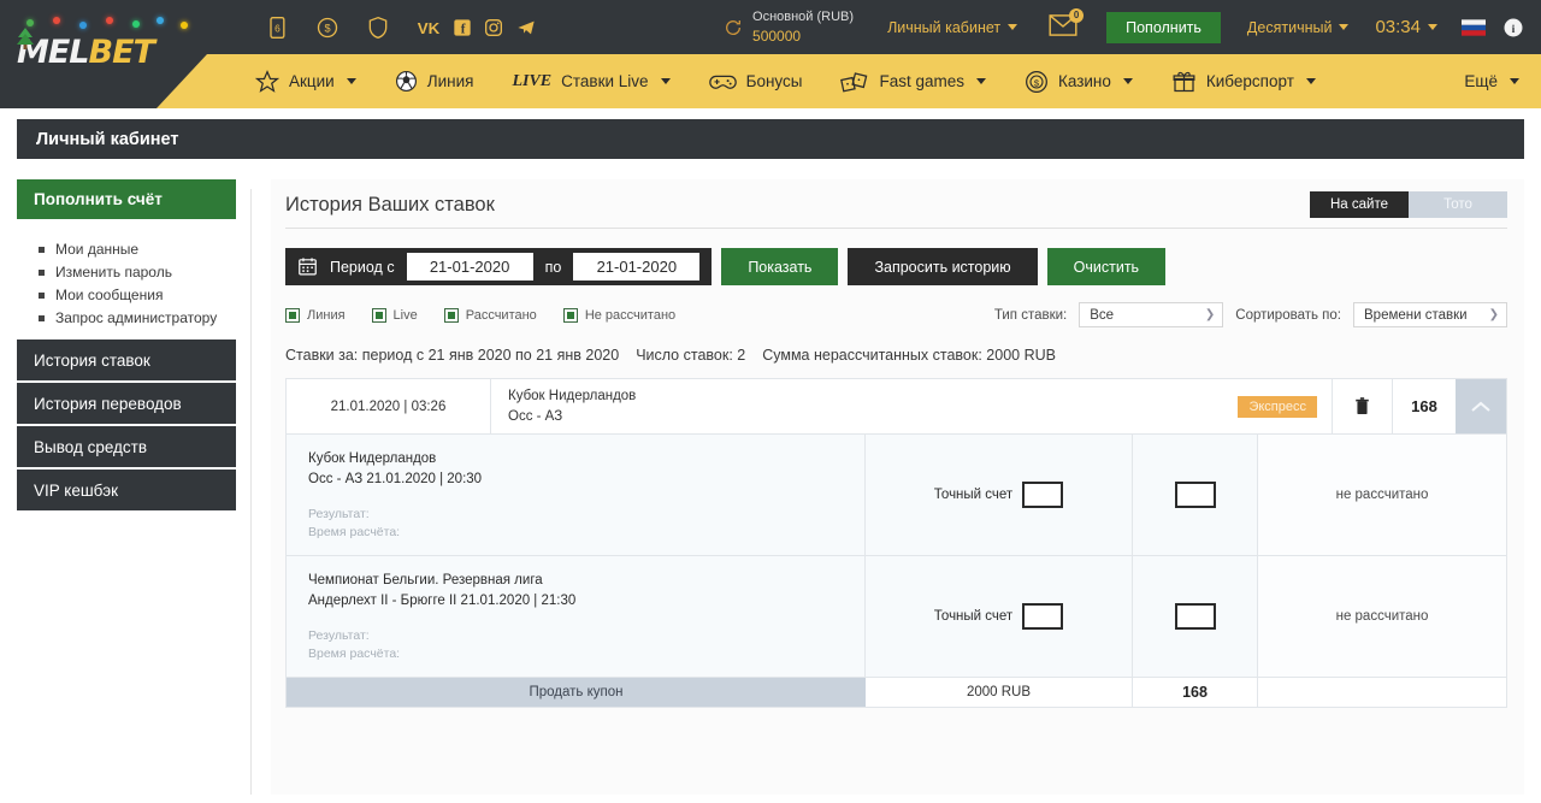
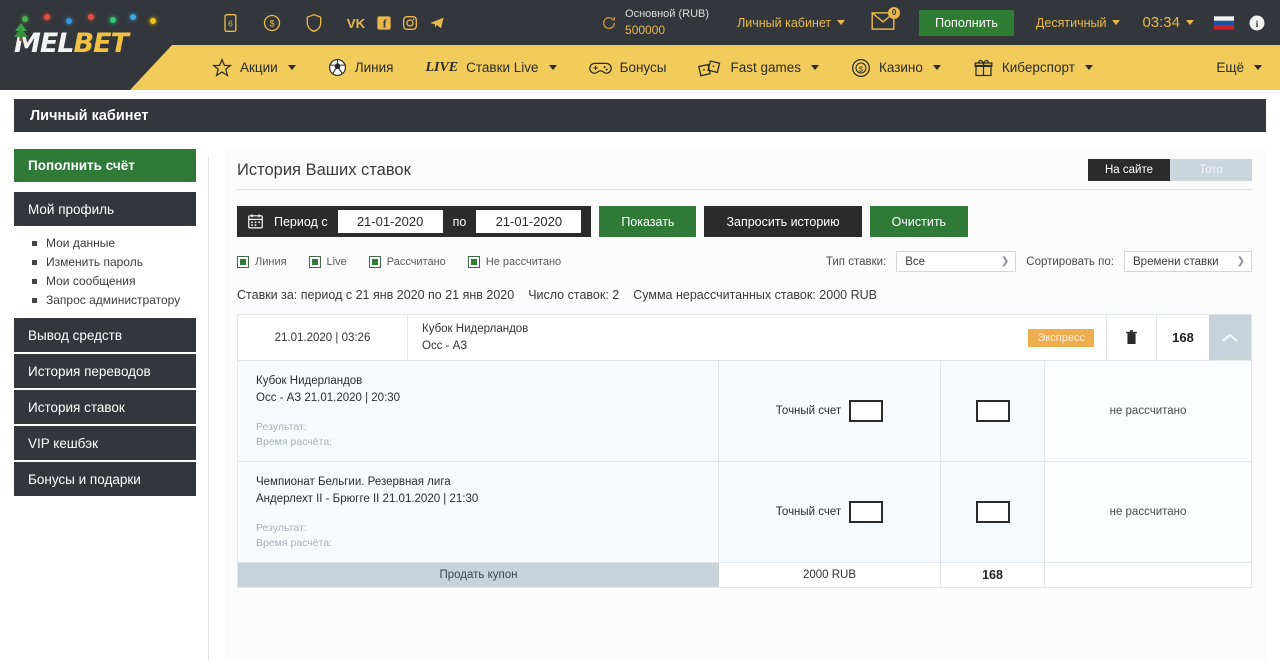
  MELBET
  6
  $
  VK
  f
  Основной (RUB)
  500000
  Личный кабинет
  0
  Пополнить
  Десятичный
  03:34
  i
  Акции
  Линия
  LIVE
  Ставки Live
  Бонусы
  Fast games
  $
  Казино
  Киберспорт
  Ещё
  Личный кабинет
  Пополнить счёт
+ Мой профиль
  Мои данные
  Изменить пароль
  Мои сообщения
  Запрос администратору
- История ставок
+ Вывод средств
  История переводов
- Вывод средств
+ История ставок
  VIP кешбэк
+ Бонусы и подарки
  История Ваших ставок
  На сайте
  Тото
  Период с
  21-01-2020
  по
  21-01-2020
  Показать
  Запросить историю
  Очистить
  Линия
  Live
  Рассчитано
  Не рассчитано
  Тип ставки:
  Все
  ❯
  Сортировать по:
  Времени ставки
  ❯
  Ставки за: период с 21 янв 2020 по 21 янв 2020
  Число ставок: 2
  Сумма нерассчитанных ставок: 2000 RUB
  21.01.2020 | 03:26
  Кубок Нидерландов
  Осс - АЗ
  Экспресс
  168
  Кубок Нидерландов
  Осс - АЗ 21.01.2020 | 20:30
  Результат:
  Время расчёта:
  Точный счет
  не рассчитано
  Чемпионат Бельгии. Резервная лига
  Андерлехт II - Брюгге II 21.01.2020 | 21:30
  Результат:
  Время расчёта:
  Точный счет
  не рассчитано
  Продать купон
  2000 RUB
  168
